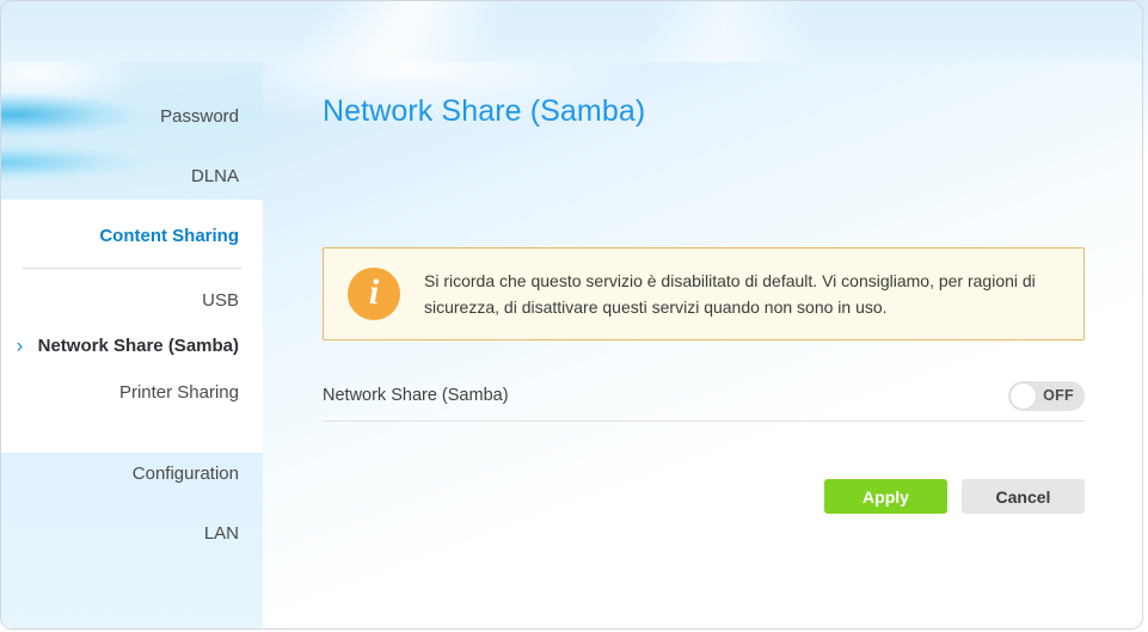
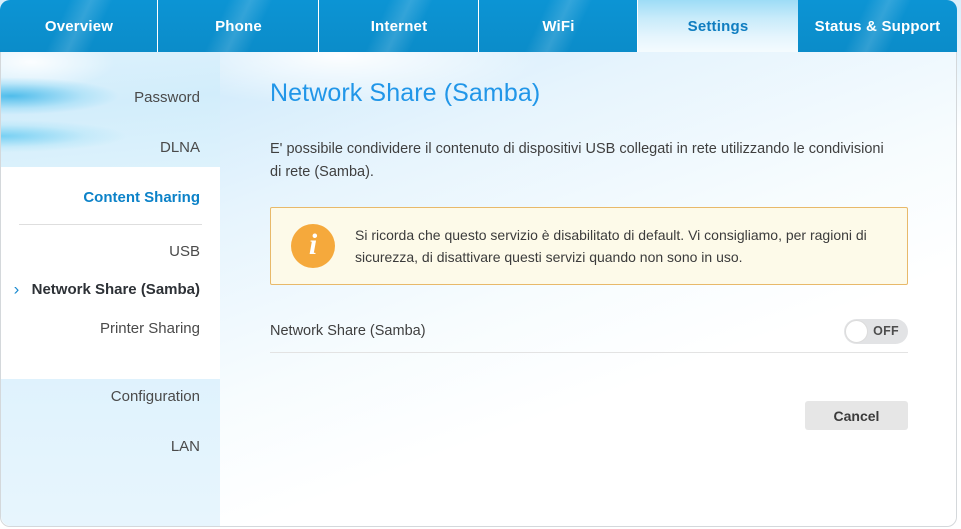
+ Settings
  Password
  DLNA
  Content Sharing
  USB
  ›
  Network Share (Samba)
  Printer Sharing
  Configuration
  LAN
  Network Share (Samba)
+ E' possibile condividere il contenuto di dispositivi USB collegati in rete utilizzando le condivisioni di rete (Samba).
  i
  Si ricorda che questo servizio è disabilitato di default. Vi consigliamo, per ragioni di sicurezza, di disattivare questi servizi quando non sono in uso.
  Network Share (Samba)
  OFF
- Apply
  Cancel
